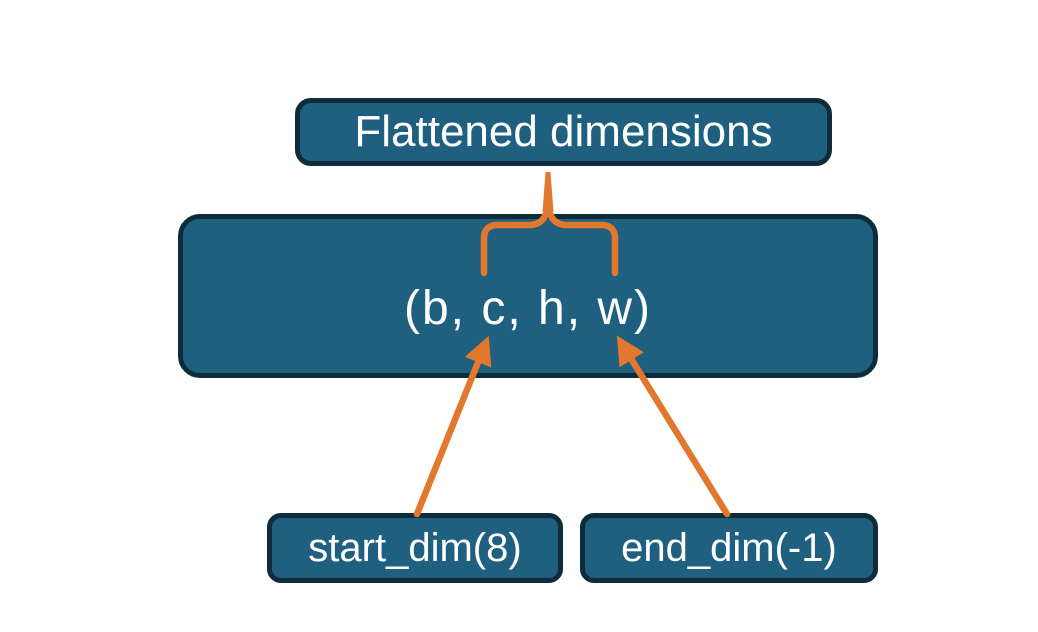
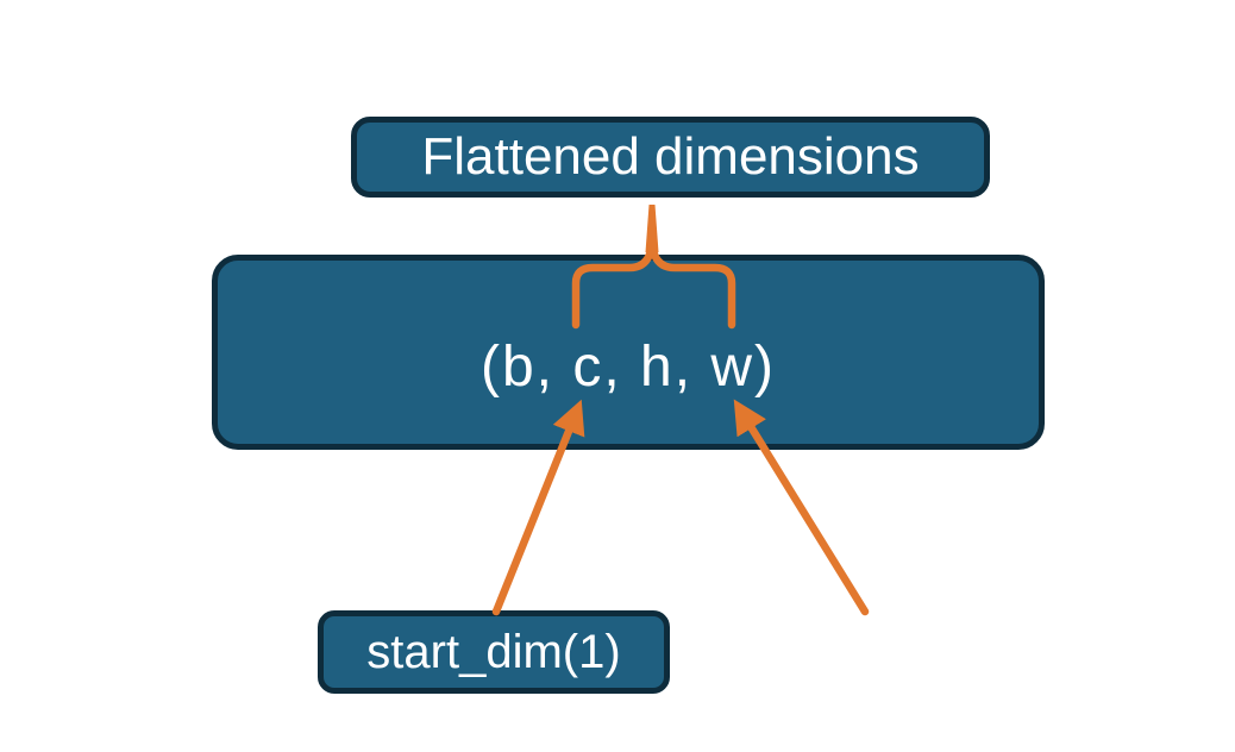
  Flattened dimensions
  (b, c, h, w)
- start_dim(8)
+ start_dim(1)
- end_dim(-1)
